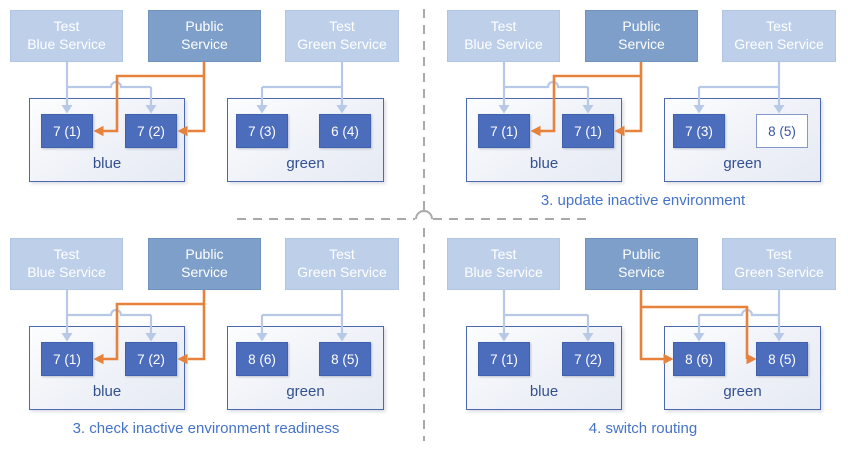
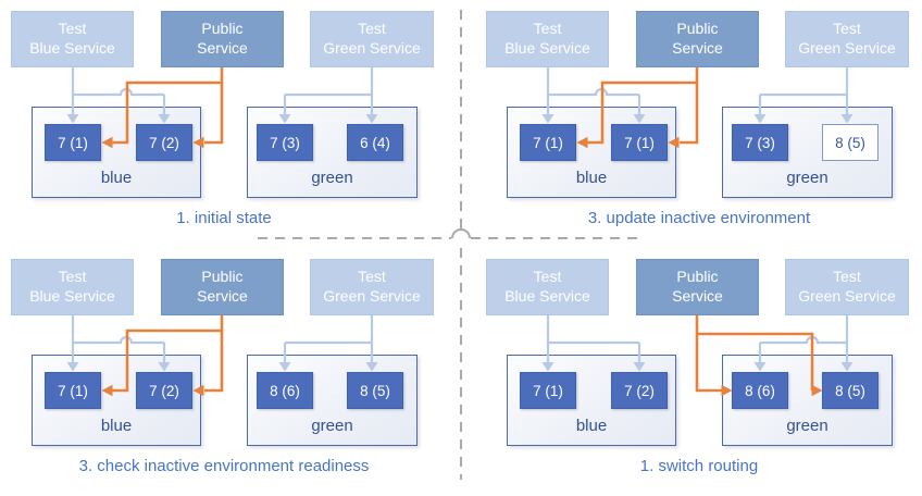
  Test
  Blue Service
  Public
  Service
  Test
  Green Service
  blue
  green
  7 (1)
  7 (2)
  7 (3)
  6 (4)
+ 1. initial state
  Test
  Blue Service
  Public
  Service
  Test
  Green Service
  blue
  green
  7 (1)
  7 (1)
  7 (3)
  8 (5)
  3. update inactive environment
  Test
  Blue Service
  Public
  Service
  Test
  Green Service
  blue
  green
  7 (1)
  7 (2)
  8 (6)
  8 (5)
  3. check inactive environment readiness
  Test
  Blue Service
  Public
  Service
  Test
  Green Service
  blue
  green
  7 (1)
  7 (2)
  8 (6)
  8 (5)
- 4. switch routing
+ 1. switch routing
